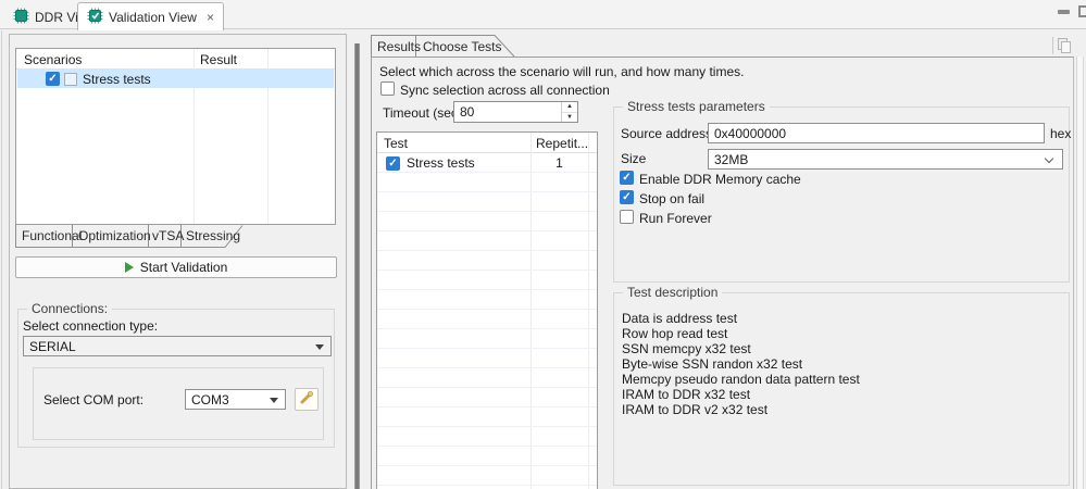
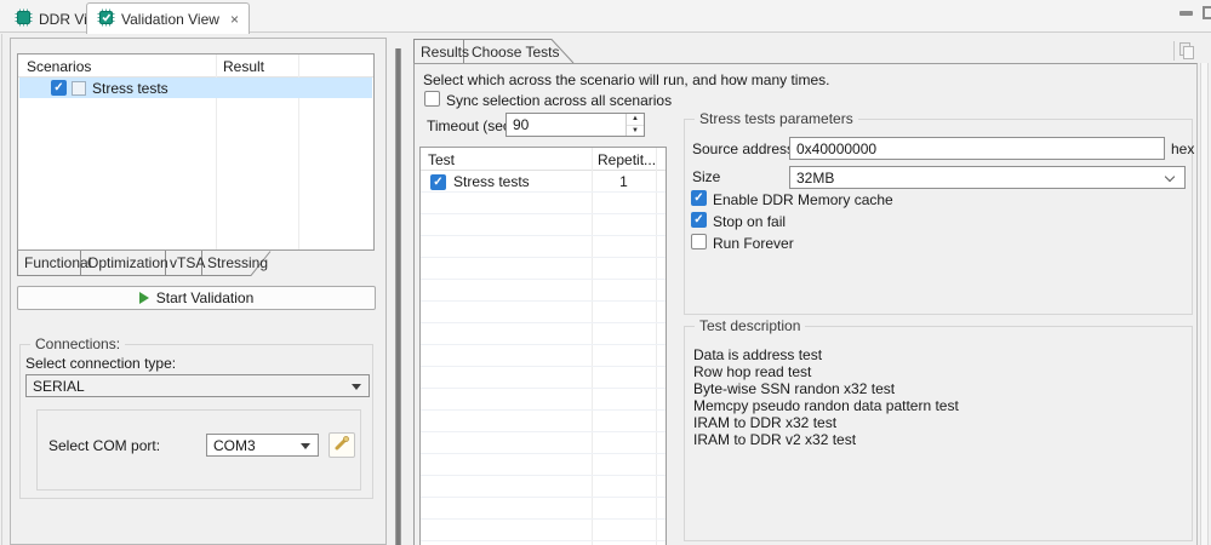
  Validation View
  ×
  Scenarios
  Result
  Stress tests
  Functional
  Optimization
  vTSA
  Stressing
  Start Validation
  Connections:
  Select connection type:
  SERIAL
  Select COM port:
  COM3
  Results
  Choose Tests
  Select which across the scenario will run, and how many times.
- Sync selection across all connection
+ Sync selection across all scenarios
- 80
+ 90
  Test
  Repetit...
  Stress tests
  1
  Stress tests parameters
  Source addres
  0x40000000
  hex
  Size
  32MB
  Enable DDR Memory cache
  Stop on fail
  Run Forever
  Test description
  Data is address test
  Row hop read test
- SSN memcpy x32 test
  Byte-wise SSN randon x32 test
  Memcpy pseudo randon data pattern test
  IRAM to DDR x32 test
  IRAM to DDR v2 x32 test
